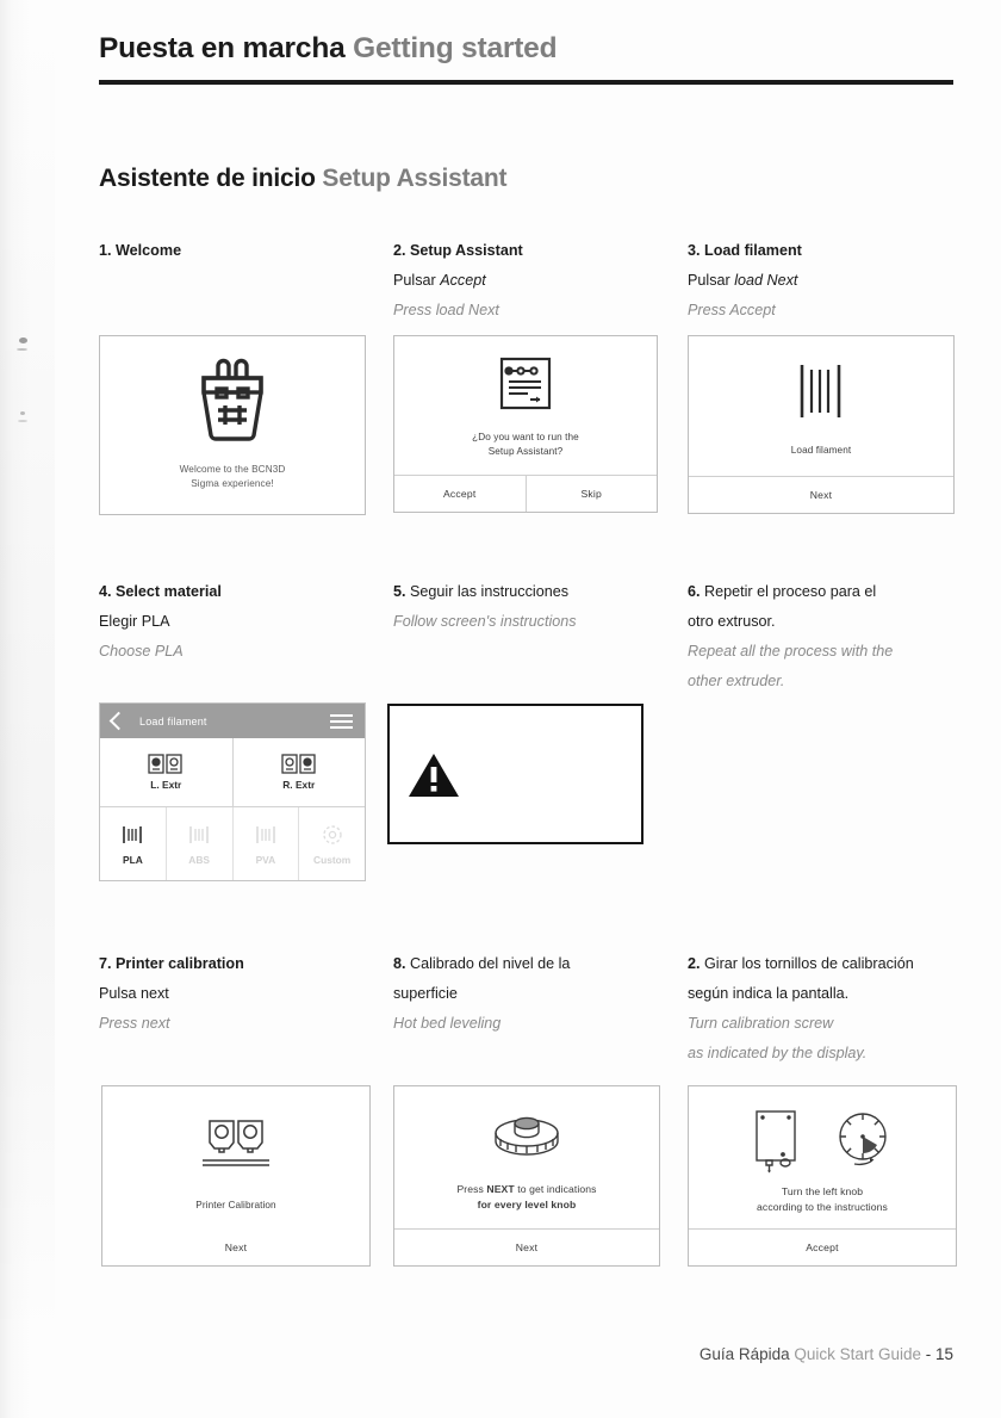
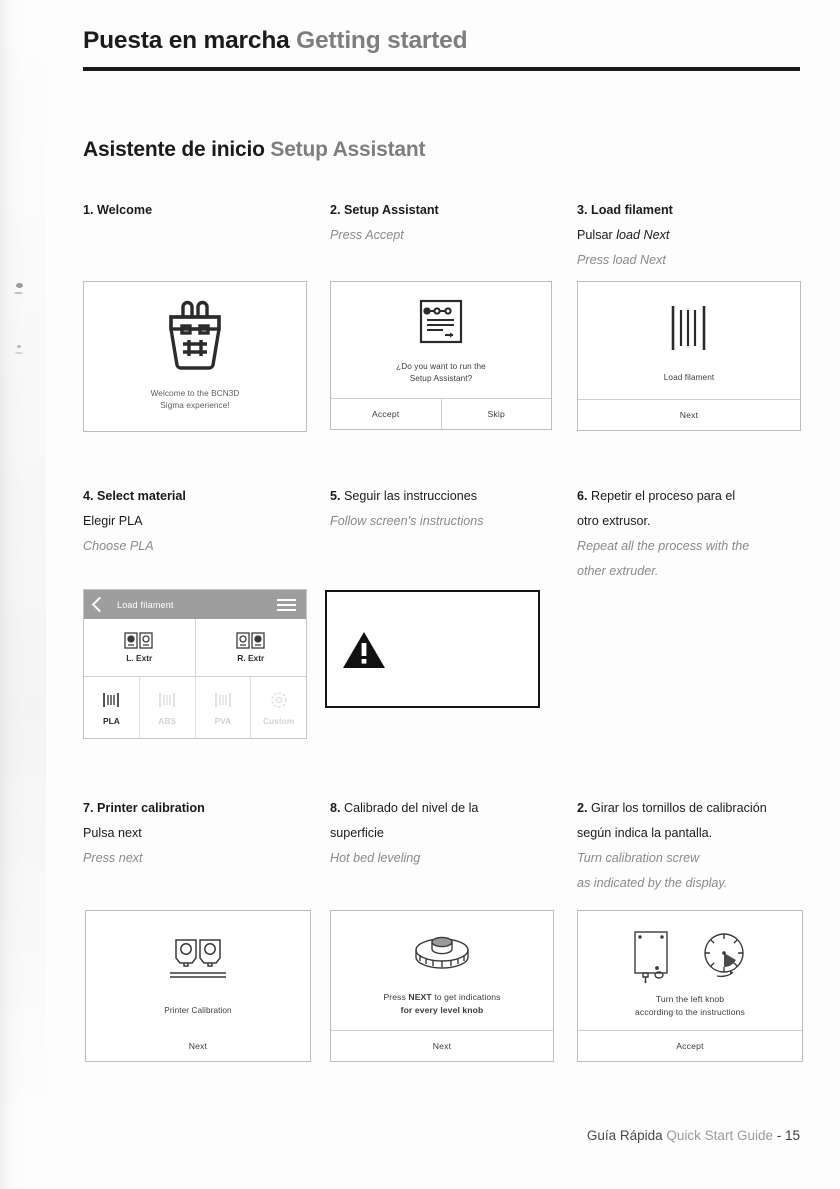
  Puesta en marcha Getting started
  Asistente de inicio Setup Assistant
  1. Welcome
  2. Setup Assistant
- Pulsar Accept
- Press load Next
+ Press Accept
  3. Load filament
  Pulsar load Next
- Press Accept
+ Press load Next
  4. Select material
  Elegir PLA
  Choose PLA
  5. Seguir las instrucciones
  Follow screen's instructions
  6. Repetir el proceso para el
  otro extrusor.
  Repeat all the process with the
  other extruder.
  7. Printer calibration
  Pulsa next
  Press next
  8. Calibrado del nivel de la
  superficie
  Hot bed leveling
  2. Girar los tornillos de calibración
  según indica la pantalla.
  Turn calibration screw
  as indicated by the display.
  Welcome to the BCN3D
  Sigma experience!
  ¿Do you want to run the
  Setup Assistant?
  Accept
  Skip
  Load filament
  Next
  Load filament
  L. Extr
  R. Extr
  PLA
  ABS
  PVA
  Custom
  Printer Calibration
  Next
  Press NEXT to get indications
  for every level knob
  Next
  Turn the left knob
  according to the instructions
  Accept
  Guía Rápida Quick Start Guide - 15
